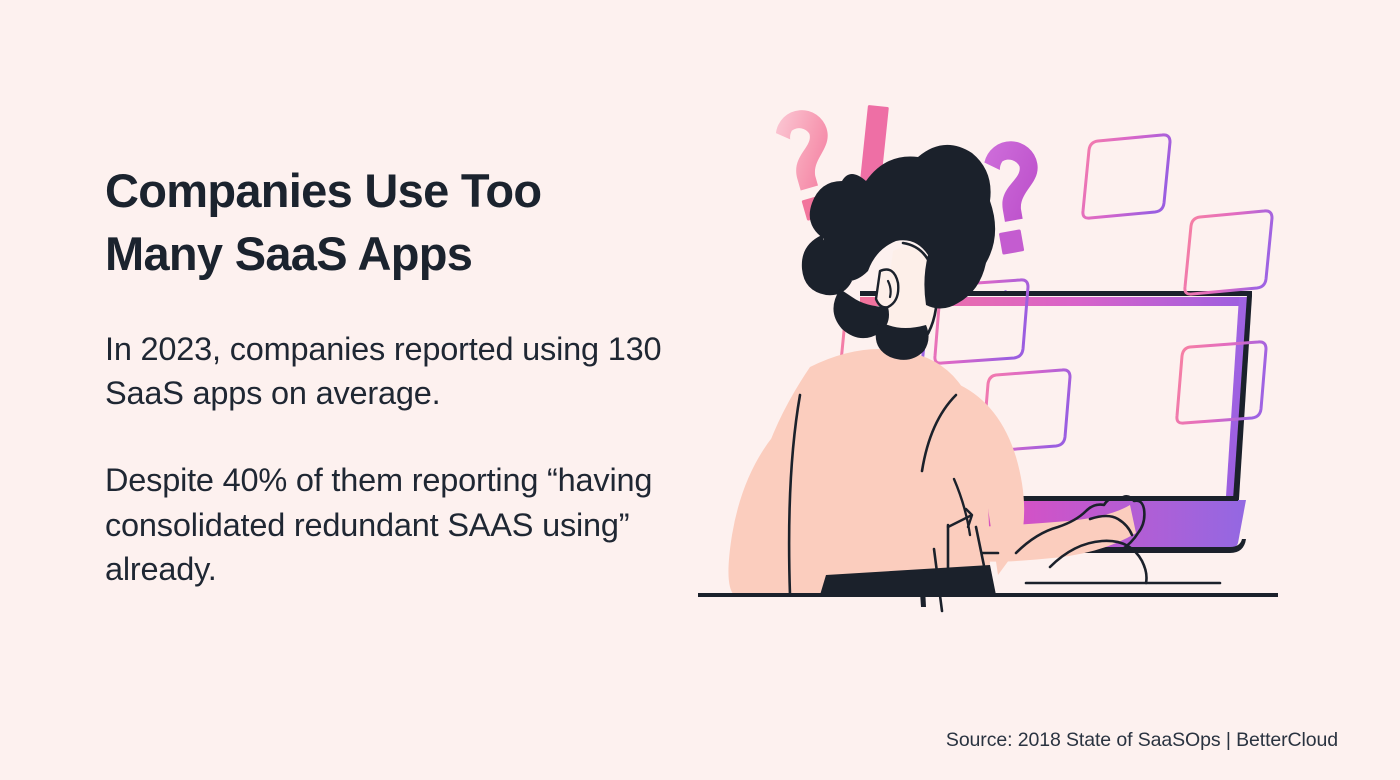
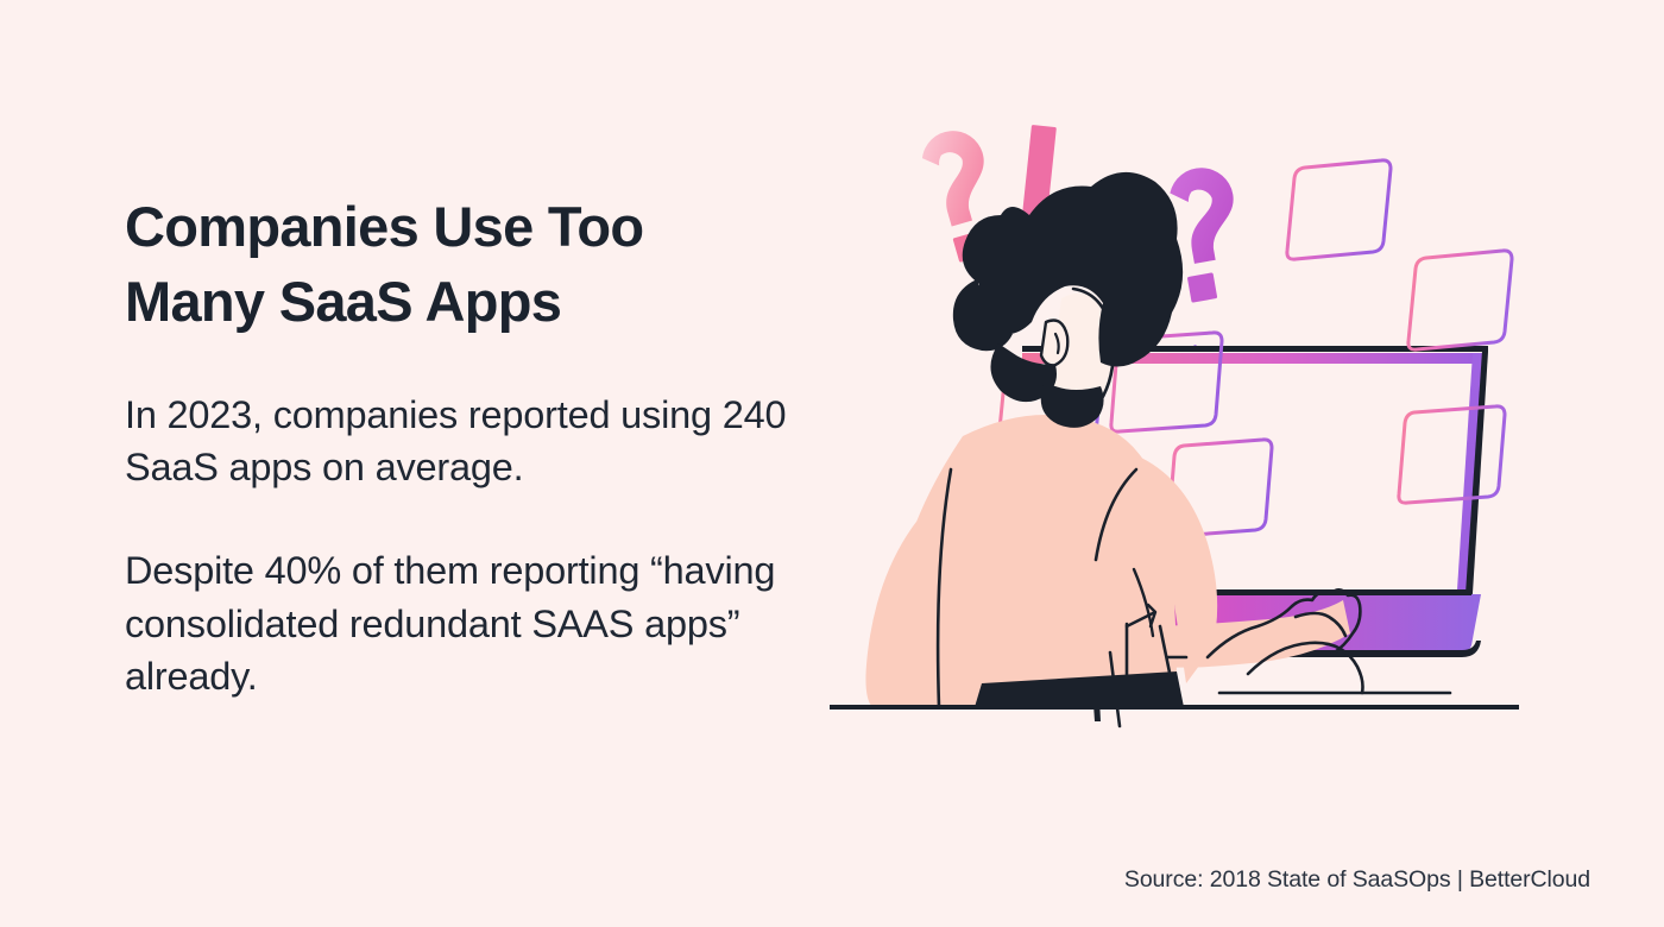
  Companies Use Too
  Many SaaS Apps
- In 2023, companies reported using 130 SaaS apps on average.
+ In 2023, companies reported using 240 SaaS apps on average.
- Despite 40% of them reporting “having consolidated redundant SAAS using” already.
+ Despite 40% of them reporting “having consolidated redundant SAAS apps” already.
  Source: 2018 State of SaaSOps | BetterCloud
